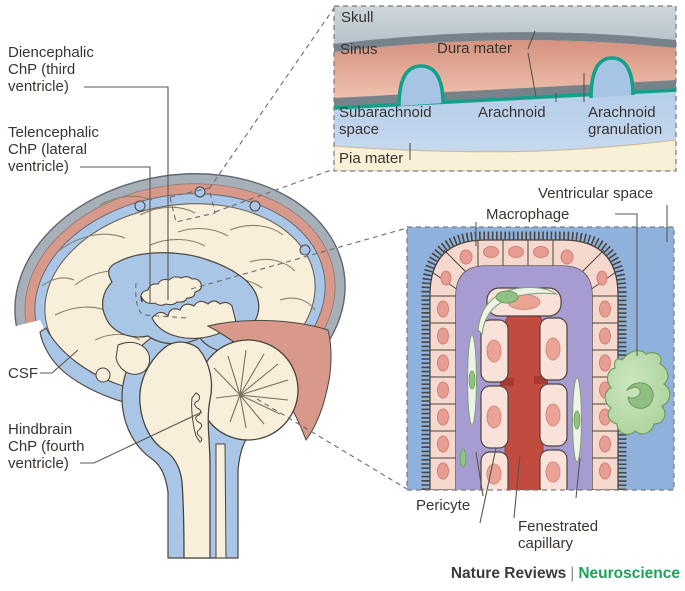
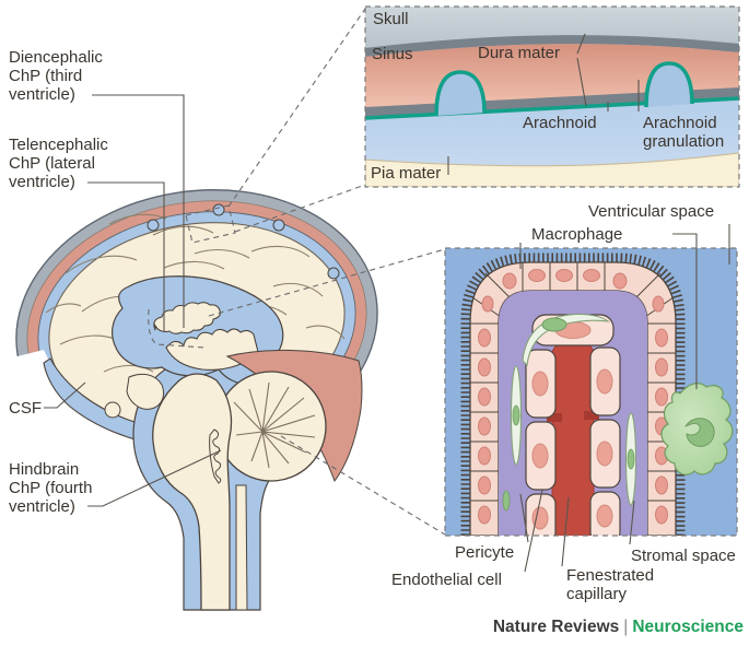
  Diencephalic
  ChP (third
  ventricle)
  Telencephalic
  ChP (lateral
  ventricle)
  CSF
  Hindbrain
  ChP (fourth
  ventricle)
  Skull
  Sinus
  Dura mater
- Subarachnoid
- space
  Arachnoid
  Arachnoid
  granulation
  Pia mater
  Macrophage
  Ventricular space
  Pericyte
+ Endothelial cell
  Fenestrated
  capillary
+ Stromal space
  Nature Reviews | Neuroscience
